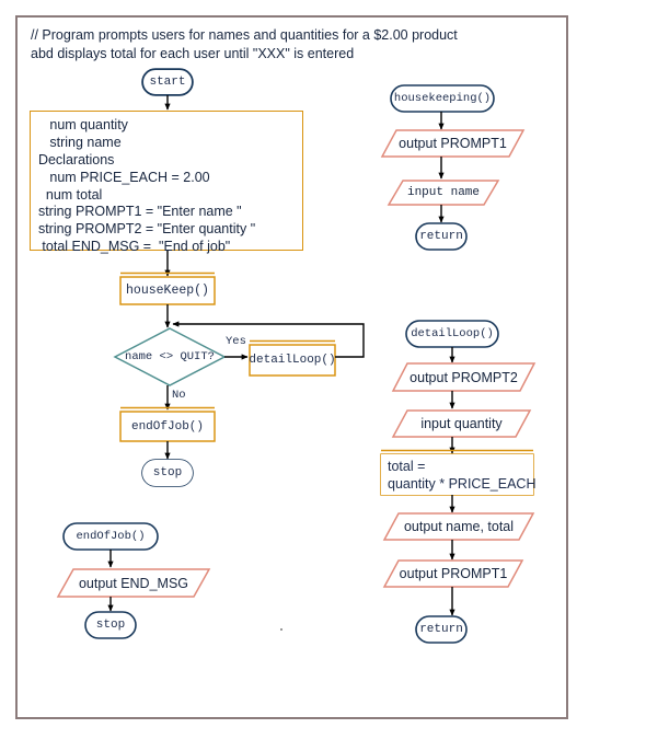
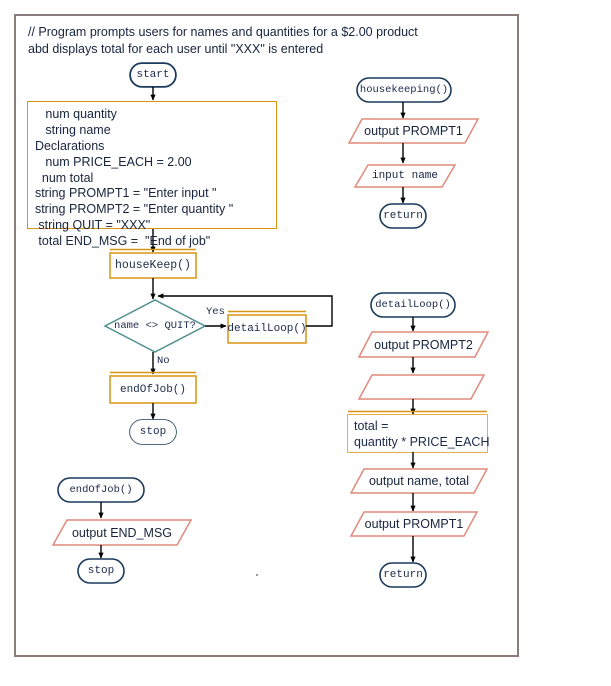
  // Program prompts users for names and quantities for a $2.00 product
  abd displays total for each user until "XXX" is entered
  start
  num quantity
  string name
  Declarations
  num PRICE_EACH = 2.00
  num total
- string PROMPT1 = "Enter name "
+ string PROMPT1 = "Enter input "
  string PROMPT2 = "Enter quantity "
+ string QUIT = "XXX"
  total END_MSG = "End of job"
  houseKeep()
  name <> QUIT?
  Yes
  No
  detailLoop()
  endOfJob()
  stop
  endOfJob()
  output END_MSG
  stop
  housekeeping()
  output PROMPT1
  input name
  return
  detailLoop()
  output PROMPT2
- input quantity
  total =
  quantity * PRICE_EACH
  output name, total
  output PROMPT1
  return
